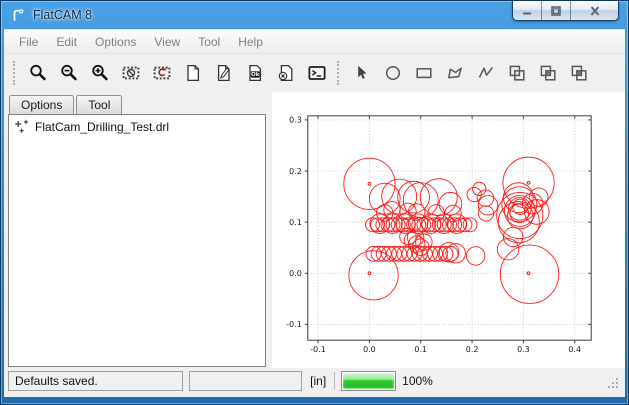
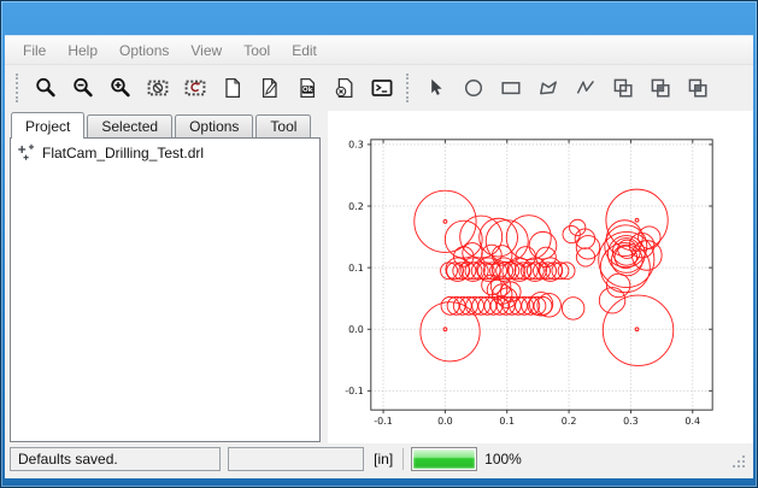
- FlatCAM 8
  File
- Edit
+ Help
  Options
  View
  Tool
- Help
+ Edit
+ Project
+ Selected
  Options
  Tool
  FlatCam_Drilling_Test.drl
  -0.1
  0.0
  0.1
  0.2
  0.3
  0.4
  -0.1
  0.0
  0.1
  0.2
  0.3
  Defaults saved.
  [in]
  100%
